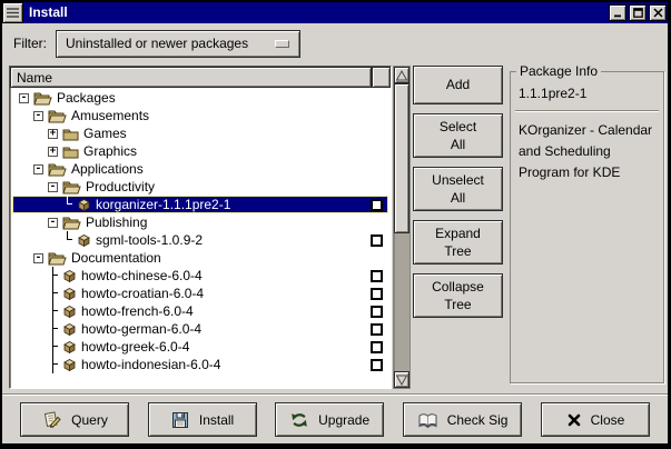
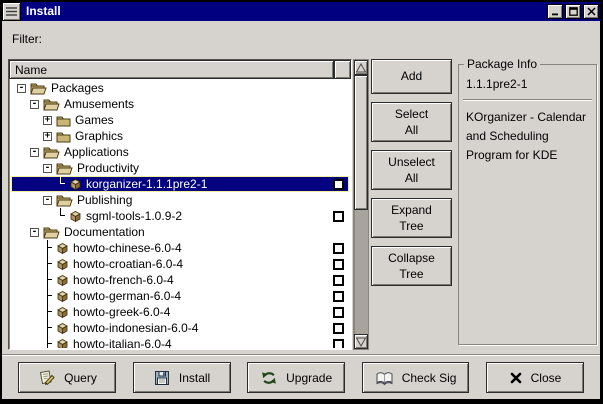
  Install
  Filter:
- Uninstalled or newer packages
  Name
  -
  Packages
  -
  Amusements
  +
  Games
  +
  Graphics
  -
  Applications
  -
  Productivity
  korganizer-1.1.1pre2-1
  -
  Publishing
  sgml-tools-1.0.9-2
  -
  Documentation
  howto-chinese-6.0-4
  howto-croatian-6.0-4
  howto-french-6.0-4
  howto-german-6.0-4
  howto-greek-6.0-4
  howto-indonesian-6.0-4
+ howto-italian-6.0-4
  Add
  Select
  All
  Unselect
  All
  Expand
  Tree
  Collapse
  Tree
  Package Info
  1.1.1pre2-1
  KOrganizer - Calendar and Scheduling Program for KDE
  Query
  Install
  Upgrade
  Check Sig
  Close
